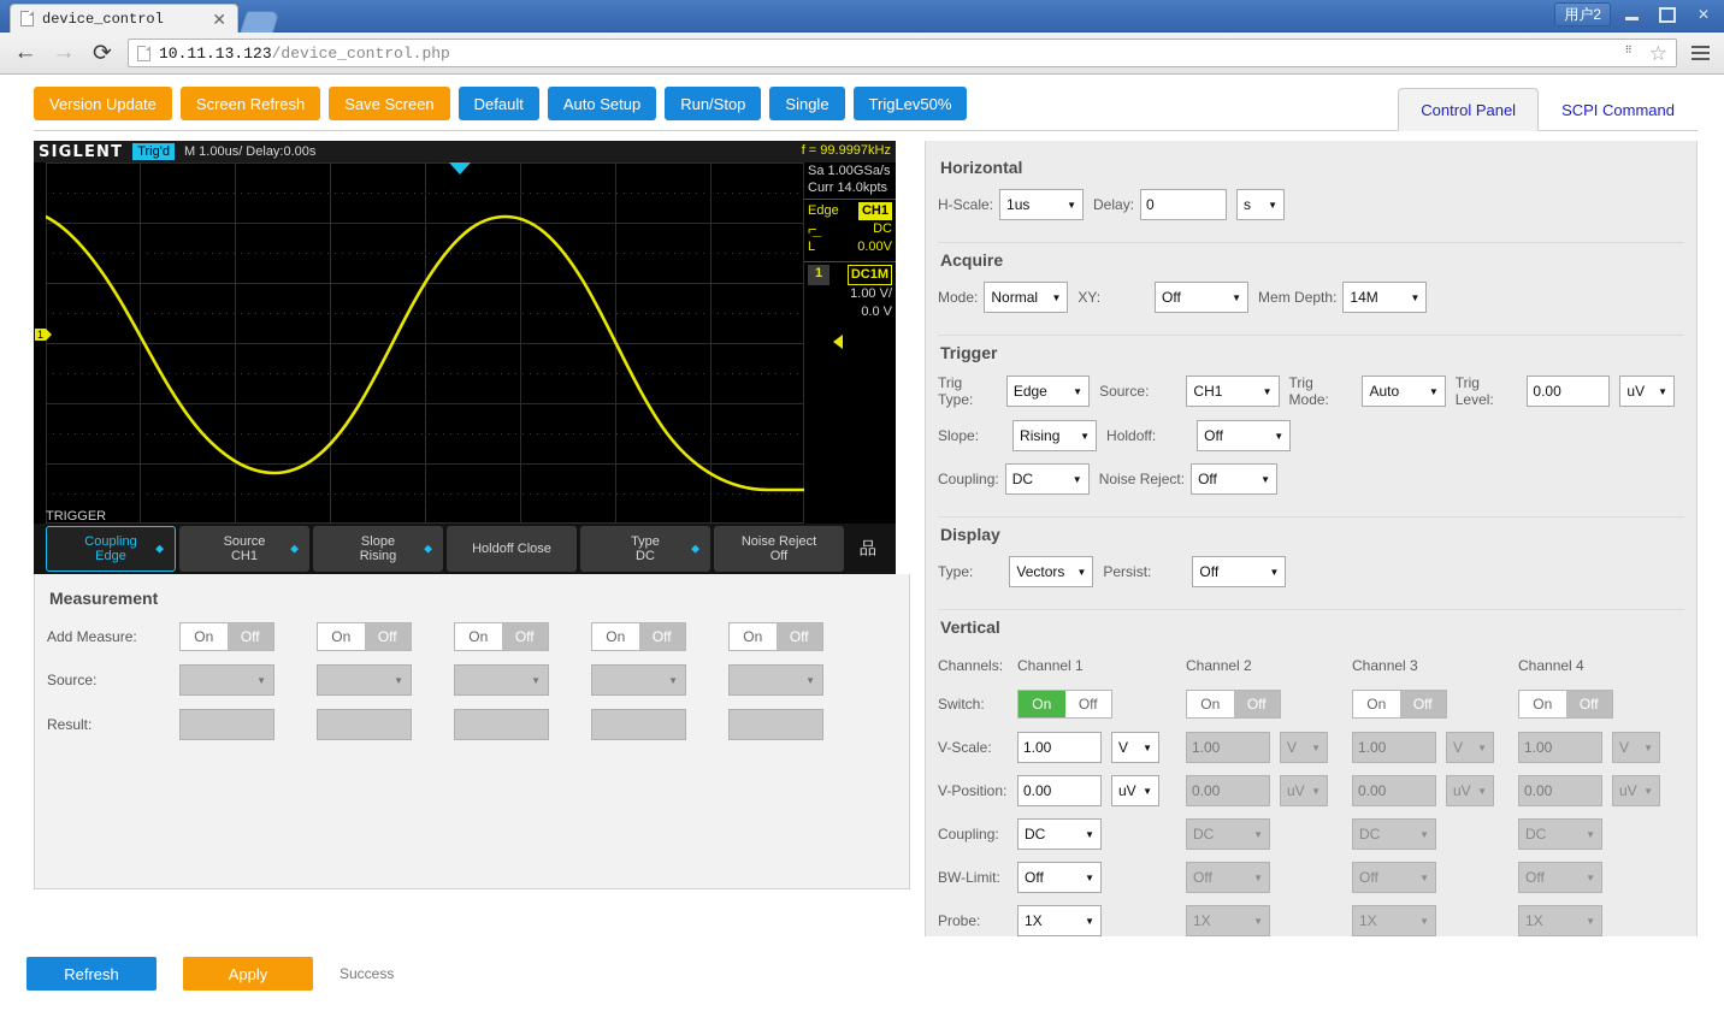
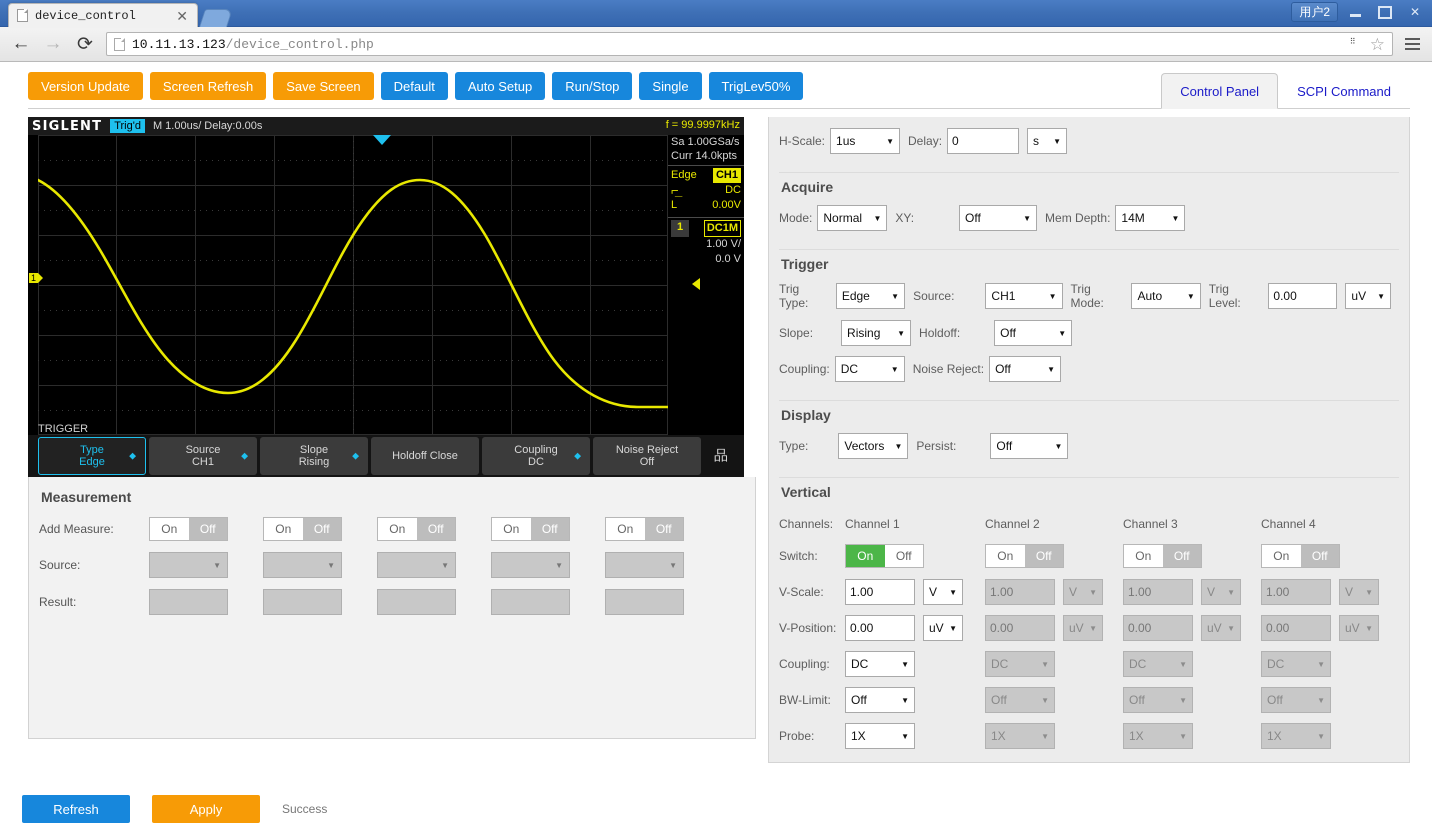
  device_control
  ✕
  用户2
  ✕
  ←
  →
  ⟳
  10.11.13.123/device_control.php
  ⠿
  ☆
  Version Update
  Screen Refresh
  Save Screen
  Default
  Auto Setup
  Run/Stop
  Single
  TrigLev50%
  Control Panel
  SCPI Command
  SIGLENT
  Trig'd
  M 1.00us/ Delay:0.00s
  f = 99.9997kHz
  1
  Sa 1.00GSa/s
  Curr 14.0kpts
  Edge
  CH1
  ⌐̲
  DC
  L
  0.00V
  1
  DC1M
  1.00 V/
  0.0 V
  TRIGGER
- Coupling
+ Type
  Edge
  ◆
  Source
  CH1
  ◆
  Slope
  Rising
  ◆
  Holdoff Close
- Type
+ Coupling
  DC
  ◆
  Noise Reject
  Off
  品
  Measurement
  Add Measure:
  On
  Off
  On
  Off
  On
  Off
  On
  Off
  On
  Off
  Source:
  Result:
- Horizontal
  H-Scale:
  1us
  Delay:
  0
  s
  Acquire
  Mode:
  Normal
  XY:
  Off
  Mem Depth:
  14M
  Trigger
  Trig Type:
  Edge
  Source:
  CH1
  Trig Mode:
  Auto
  Trig Level:
  0.00
  uV
  Slope:
  Rising
  Holdoff:
  Off
  Coupling:
  DC
  Noise Reject:
  Off
  Display
  Type:
  Vectors
  Persist:
  Off
  Vertical
  Channels:
  Switch:
  V-Scale:
  V-Position:
  Coupling:
  BW-Limit:
  Probe:
  Channel 1
  On
  Off
  1.00
  V
  0.00
  uV
  DC
  Off
  1X
  Channel 2
  On
  Off
  1.00
  V
  0.00
  uV
  DC
  Off
  1X
  Channel 3
  On
  Off
  1.00
  V
  0.00
  uV
  DC
  Off
  1X
  Channel 4
  On
  Off
  1.00
  V
  0.00
  uV
  DC
  Off
  1X
  Refresh
  Apply
  Success
